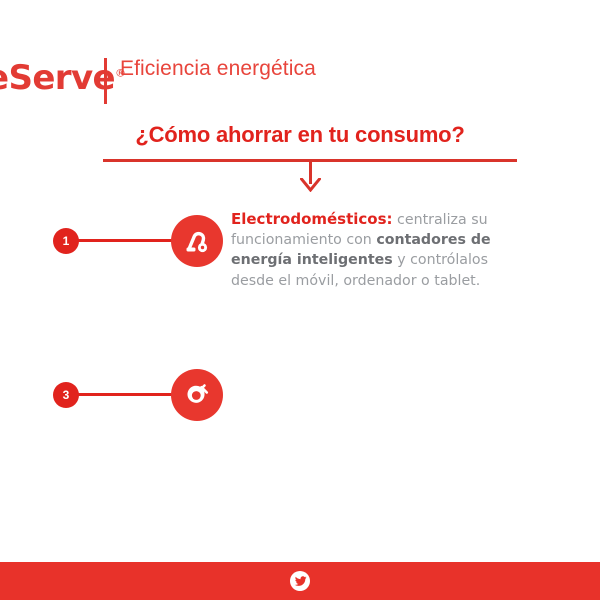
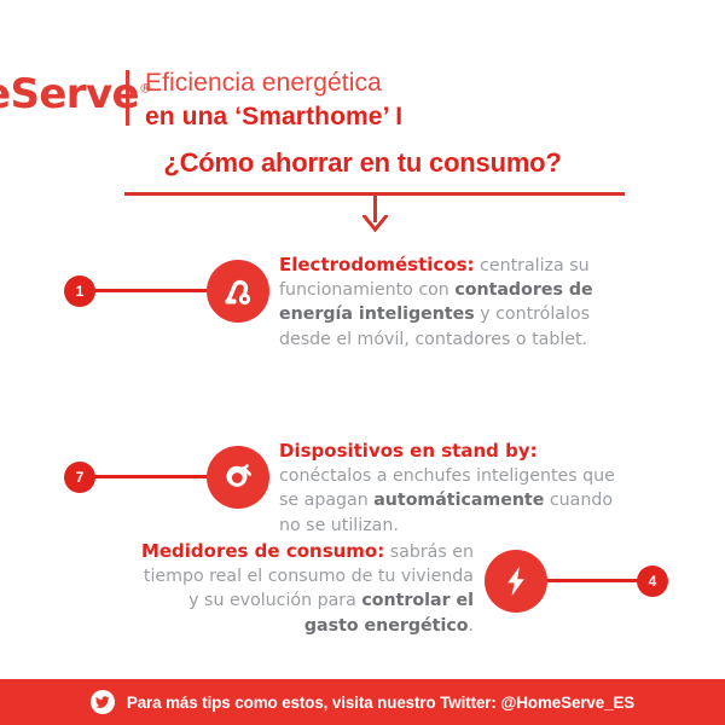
  Serv ®
  Eficiencia energética
+ en una ‘Smarthome’ I
  ¿Cómo ahorrar en tu consumo?
  1
- Electrodomésticos: centraliza su funcionamiento con contadores de energía inteligentes y contrólalos desde el móvil, ordenador o tablet.
+ Electrodomésticos: centraliza su funcionamiento con contadores de energía inteligentes y contrólalos desde el móvil, contadores o tablet.
- 3
+ 7
+ Dispositivos en stand by: conéctalos a enchufes inteligentes que se apagan automáticamente cuando no se utilizan.
+ Medidores de consumo: sabrás en tiempo real el consumo de tu vivienda y su evolución para controlar el gasto energético.
+ 4
+ Para más tips como estos, visita nuestro Twitter: @HomeServe_ES
